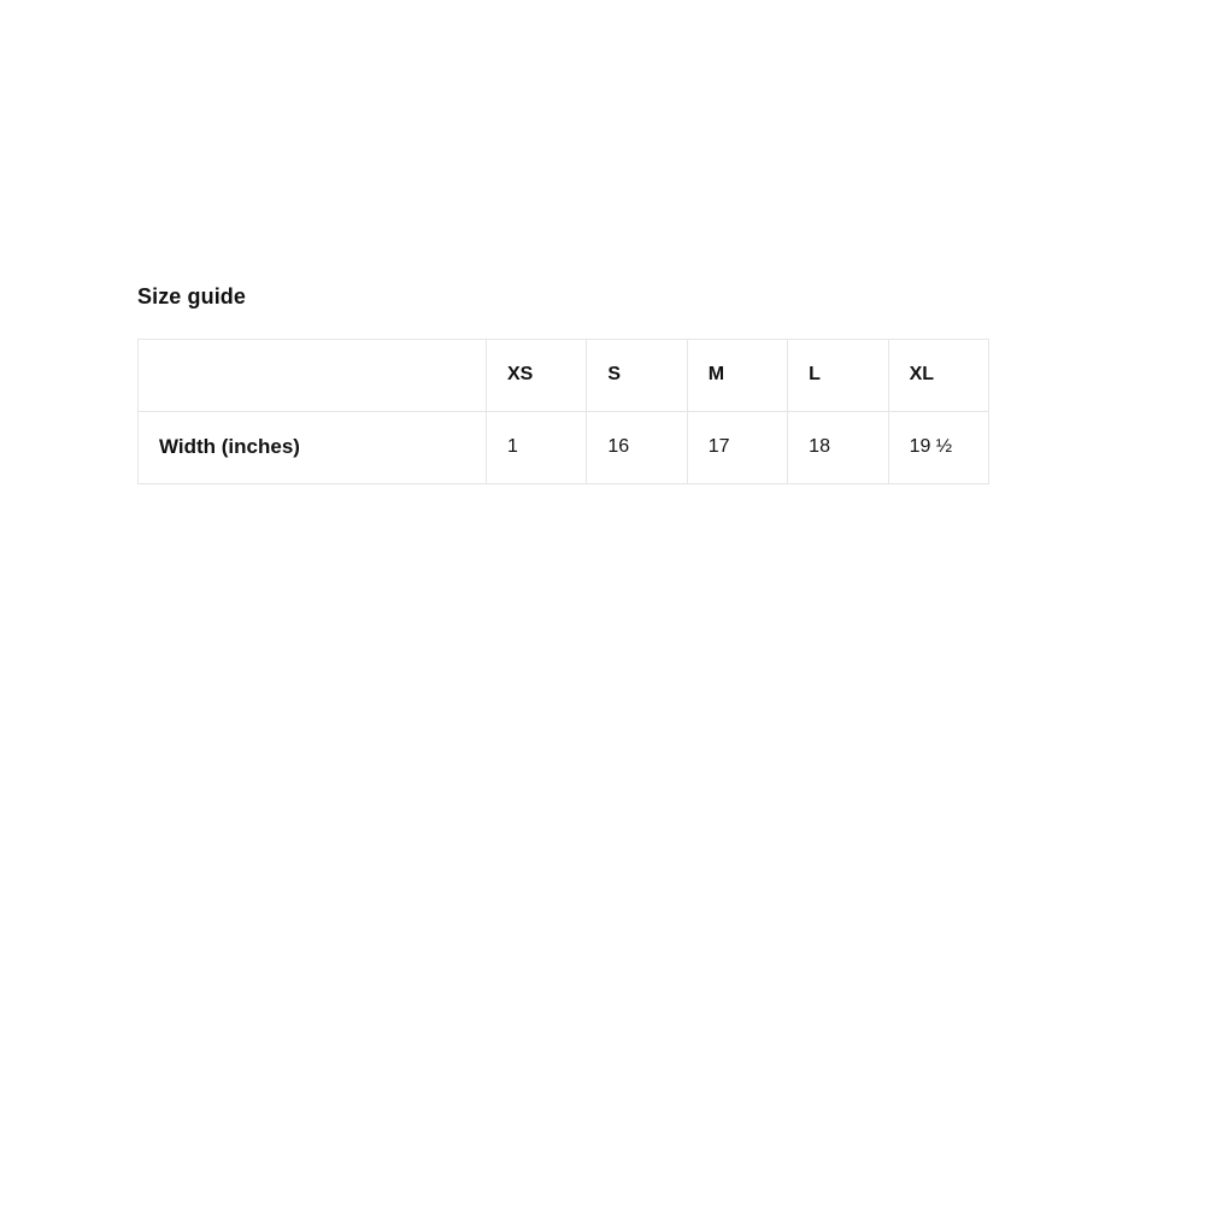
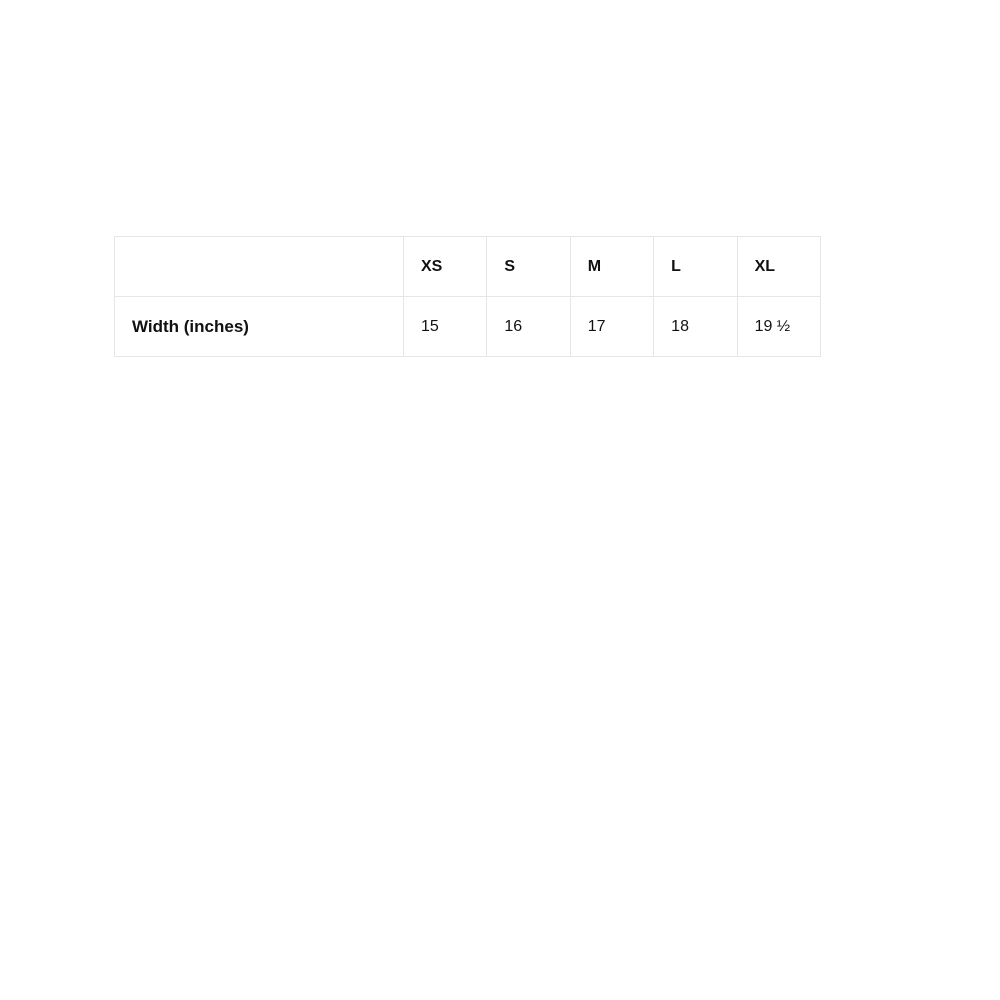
- Size guide
  	XS	S	M	L	XL
- Width (inches)	1	16	17	18	19 ½
+ Width (inches)	15	16	17	18	19 ½
